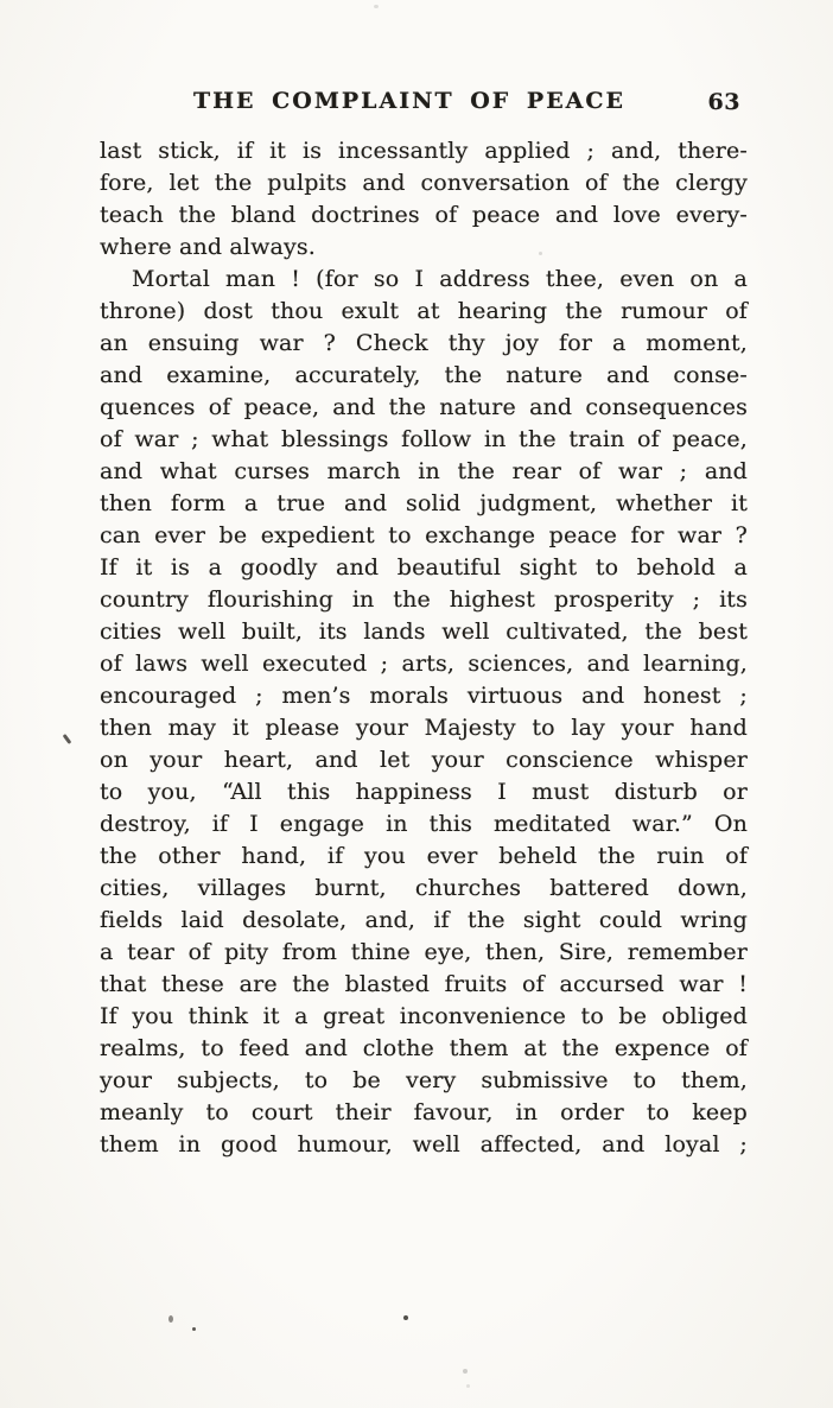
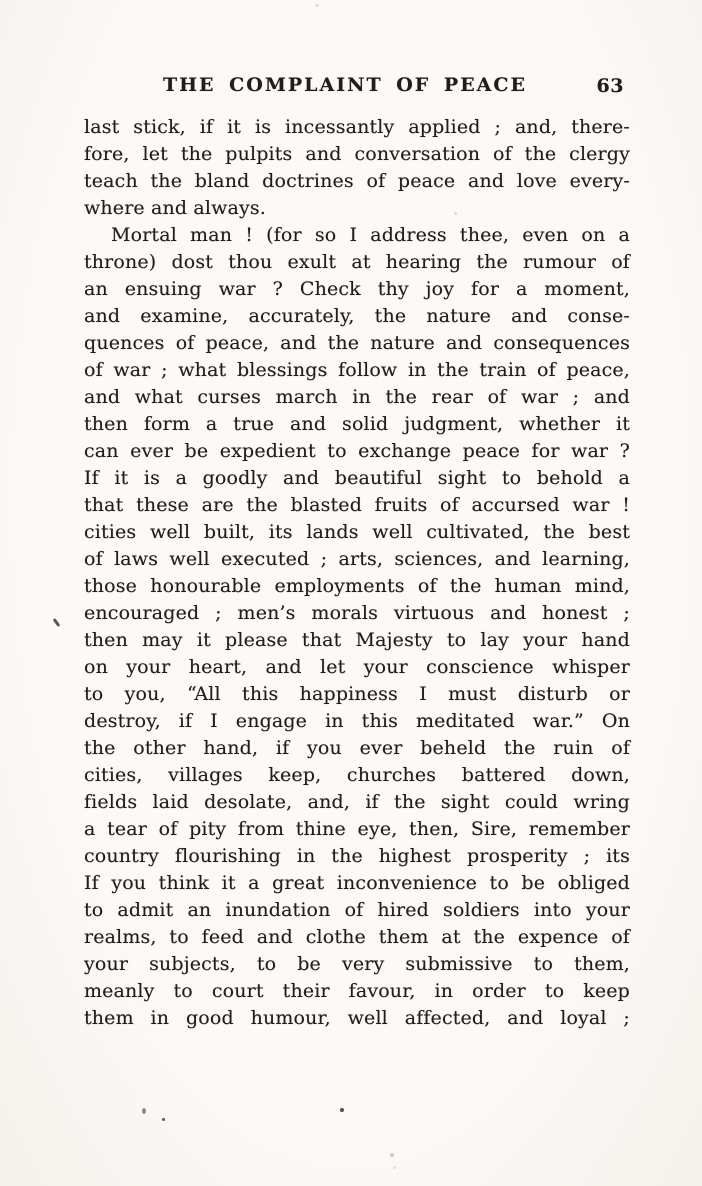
  THE COMPLAINT OF PEACE
  63
  last stick, if it is incessantly applied ; and, there-
  fore, let the pulpits and conversation of the clergy
  teach the bland doctrines of peace and love every-
  where and always.
  Mortal man ! (for so I address thee, even on a
  throne) dost thou exult at hearing the rumour of
  an ensuing war ? Check thy joy for a moment,
  and examine, accurately, the nature and conse-
  quences of peace, and the nature and consequences
  of war ; what blessings follow in the train of peace,
  and what curses march in the rear of war ; and
  then form a true and solid judgment, whether it
  can ever be expedient to exchange peace for war ?
  If it is a goodly and beautiful sight to behold a
- country flourishing in the highest prosperity ; its
+ that these are the blasted fruits of accursed war !
  cities well built, its lands well cultivated, the best
  of laws well executed ; arts, sciences, and learning,
+ those honourable employments of the human mind,
  encouraged ; men’s morals virtuous and honest ;
- then may it please your Majesty to lay your hand
+ then may it please that Majesty to lay your hand
  on your heart, and let your conscience whisper
  to you, “All this happiness I must disturb or
  destroy, if I engage in this meditated war.” On
  the other hand, if you ever beheld the ruin of
- cities, villages burnt, churches battered down,
+ cities, villages keep, churches battered down,
  fields laid desolate, and, if the sight could wring
  a tear of pity from thine eye, then, Sire, remember
- that these are the blasted fruits of accursed war !
+ country flourishing in the highest prosperity ; its
  If you think it a great inconvenience to be obliged
+ to admit an inundation of hired soldiers into your
  realms, to feed and clothe them at the expence of
  your subjects, to be very submissive to them,
  meanly to court their favour, in order to keep
  them in good humour, well affected, and loyal ;
